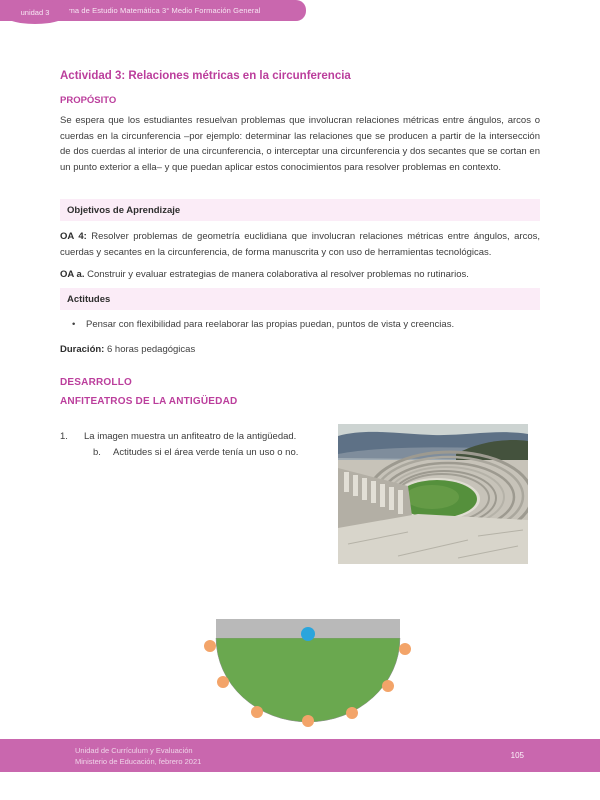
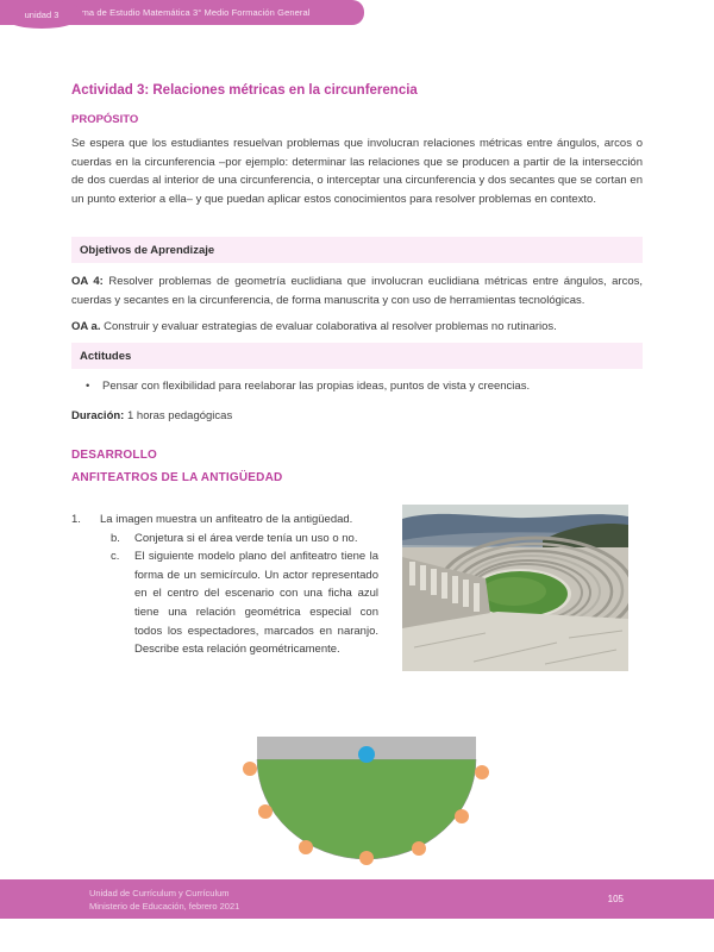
  ma de Estudio Matemática 3° Medio Formación General
  unidad 3
  Actividad 3: Relaciones métricas en la circunferencia
  PROPÓSITO
  Se espera que los estudiantes resuelvan problemas que involucran relaciones métricas entre ángulos, arcos o cuerdas en la circunferencia –por ejemplo: determinar las relaciones que se producen a partir de la intersección de dos cuerdas al interior de una circunferencia, o interceptar una circunferencia y dos secantes que se cortan en un punto exterior a ella– y que puedan aplicar estos conocimientos para resolver problemas en contexto.
  Objetivos de Aprendizaje
- OA 4: Resolver problemas de geometría euclidiana que involucran relaciones métricas entre ángulos, arcos, cuerdas y secantes en la circunferencia, de forma manuscrita y con uso de herramientas tecnológicas.
+ OA 4: Resolver problemas de geometría euclidiana que involucran euclidiana métricas entre ángulos, arcos, cuerdas y secantes en la circunferencia, de forma manuscrita y con uso de herramientas tecnológicas.
- OA a. Construir y evaluar estrategias de manera colaborativa al resolver problemas no rutinarios.
+ OA a. Construir y evaluar estrategias de evaluar colaborativa al resolver problemas no rutinarios.
  Actitudes
  •
- Pensar con flexibilidad para reelaborar las propias puedan, puntos de vista y creencias.
+ Pensar con flexibilidad para reelaborar las propias ideas, puntos de vista y creencias.
- Duración: 6 horas pedagógicas
+ Duración: 1 horas pedagógicas
  DESARROLLO
  ANFITEATROS DE LA ANTIGÜEDAD
  1.
  La imagen muestra un anfiteatro de la antigüedad.
  b.
- Actitudes si el área verde tenía un uso o no.
+ Conjetura si el área verde tenía un uso o no.
+ c.
+ El siguiente modelo plano del anfiteatro tiene la forma de un semicírculo. Un actor representado en el centro del escenario con una ficha azul tiene una relación geométrica especial con todos los espectadores, marcados en naranjo. Describe esta relación geométricamente.
- Unidad de Currículum y Evaluación
+ Unidad de Currículum y Currículum
  Ministerio de Educación, febrero 2021
  105
